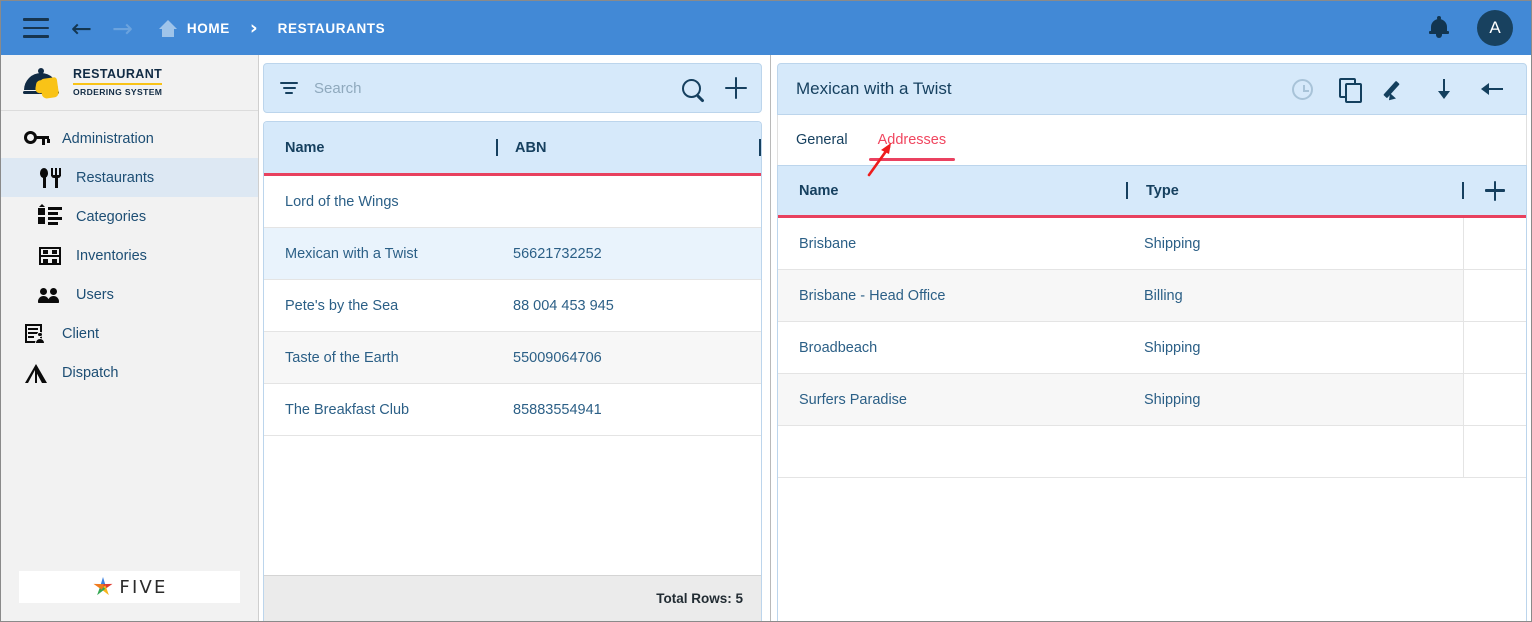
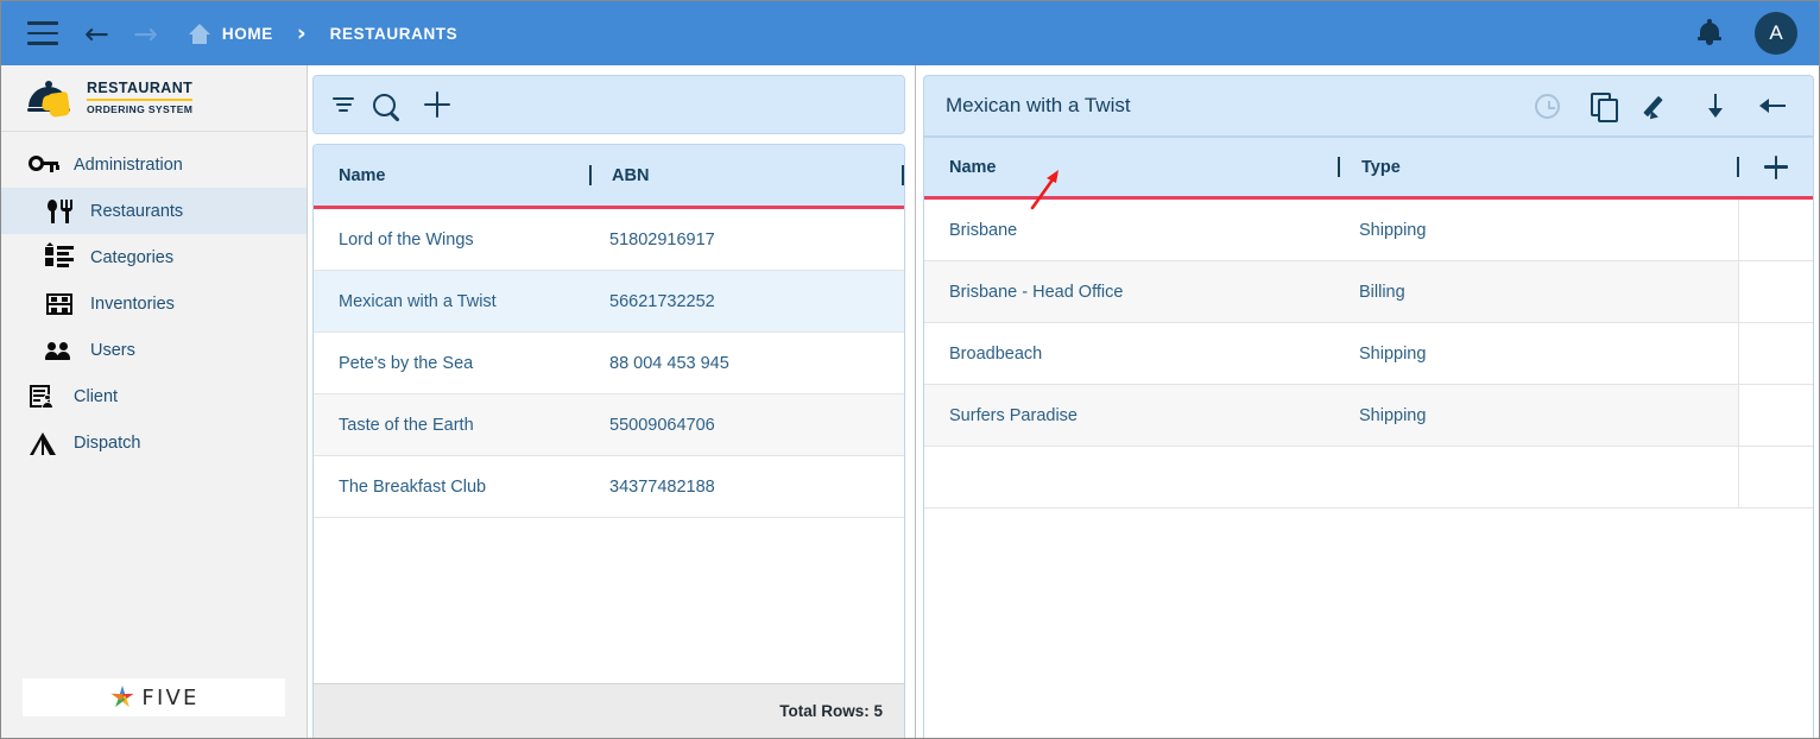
  ←
  →
  HOME
  ›
  RESTAURANTS
  A
  RESTAURANT
  ORDERING SYSTEM
  Administration
  Restaurants
  Categories
  Inventories
  Users
  Client
  Dispatch
  FIVE
- Search
  Name
  ABN
  Lord of the Wings
+ 51802916917
  Mexican with a Twist
  56621732252
  Pete's by the Sea
  88 004 453 945
  Taste of the Earth
  55009064706
  The Breakfast Club
- 85883554941
+ 34377482188
  Total Rows: 5
  Mexican with a Twist
- General
- Addresses
  Name
  Type
  Brisbane
  Shipping
  Brisbane - Head Office
  Billing
  Broadbeach
  Shipping
  Surfers Paradise
  Shipping
